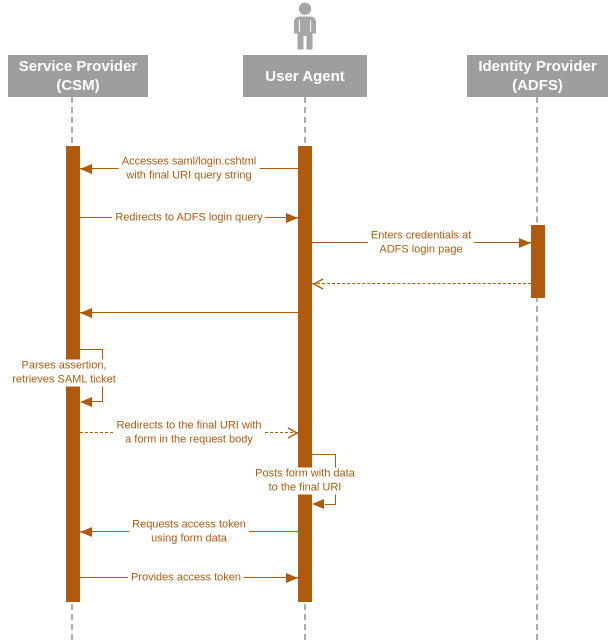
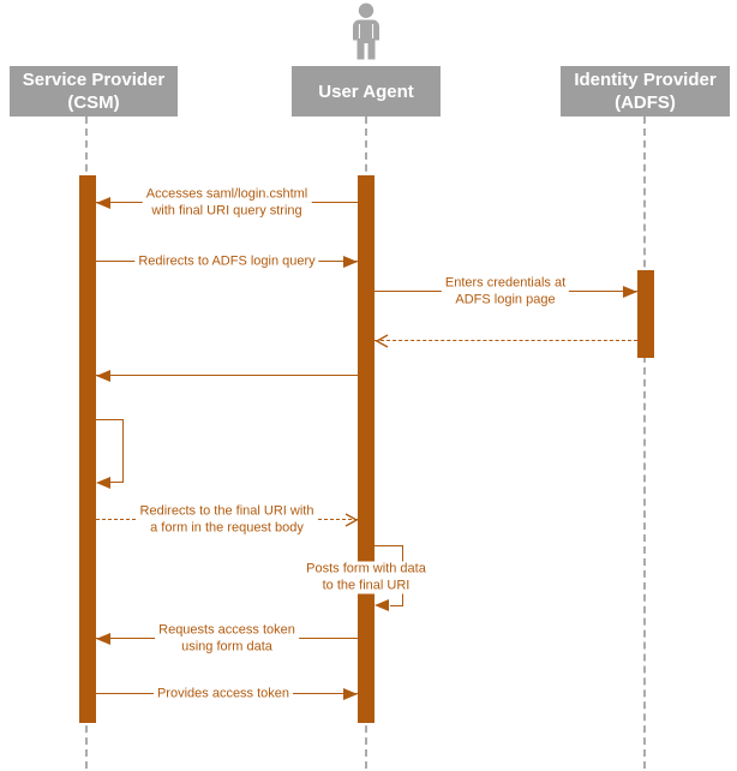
  Service Provider
  (CSM)
  User Agent
  Identity Provider
  (ADFS)
  Accesses saml/login.cshtml
  with final URI query string
  Redirects to ADFS login query
  Enters credentials at
  ADFS login page
- Parses assertion,
- retrieves SAML ticket
  Redirects to the final URI with
  a form in the request body
  Posts form with data
  to the final URI
  Requests access token
  using form data
  Provides access token
